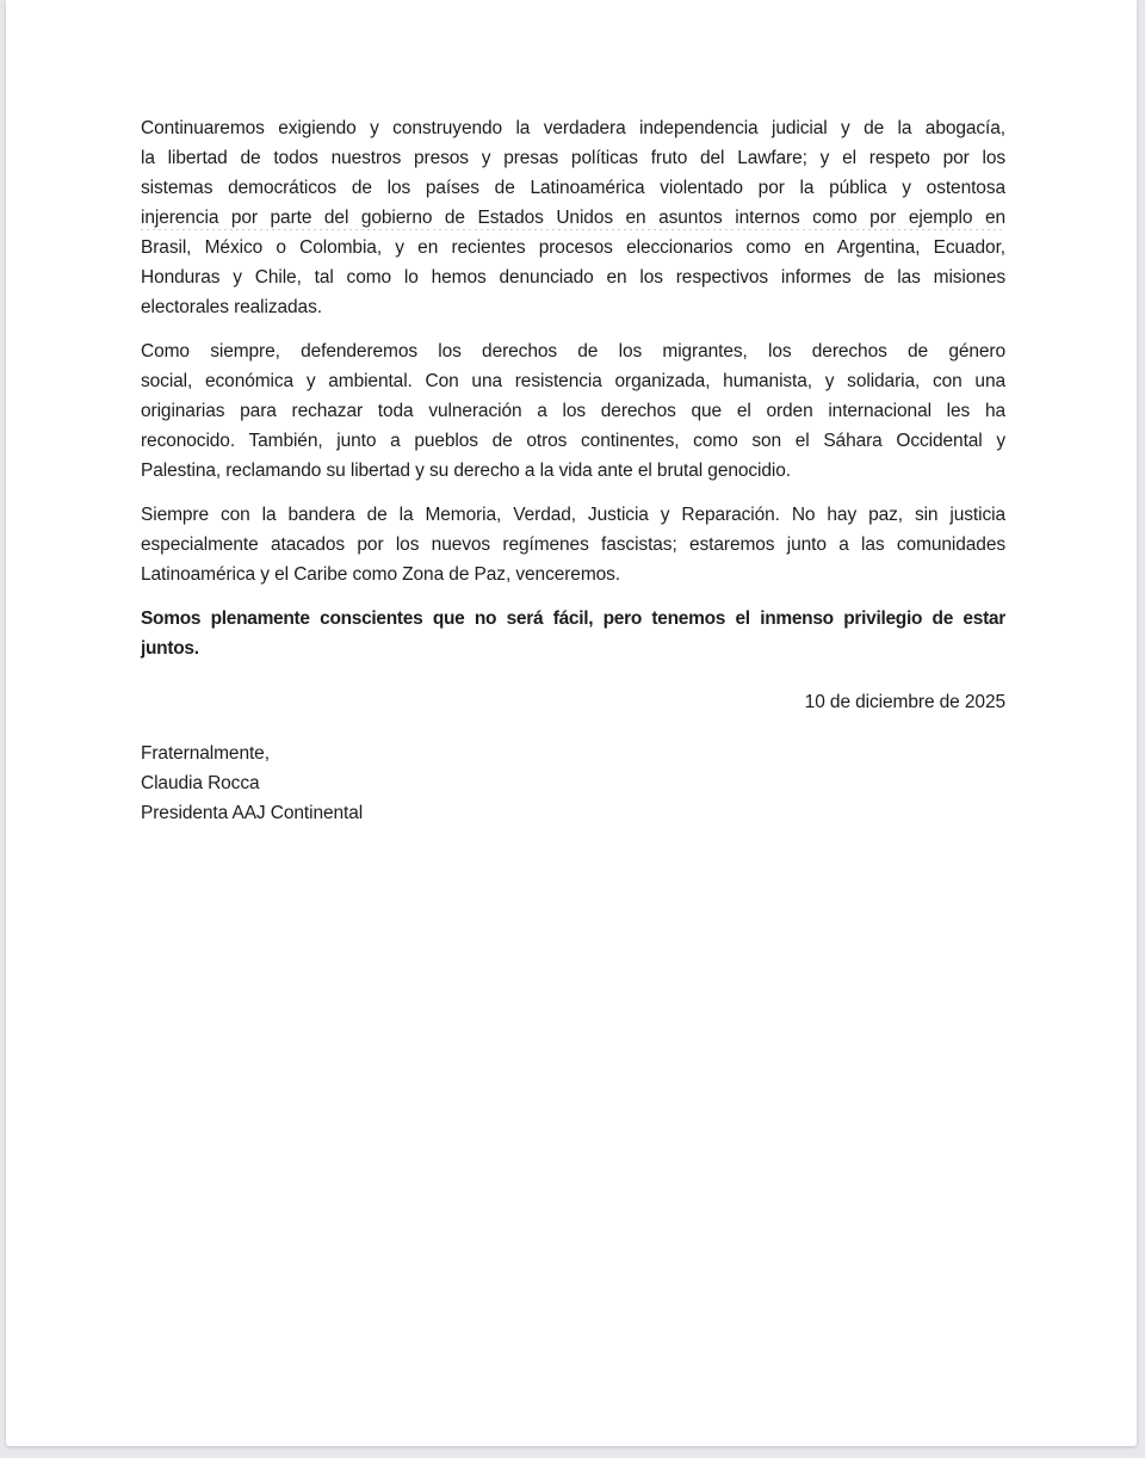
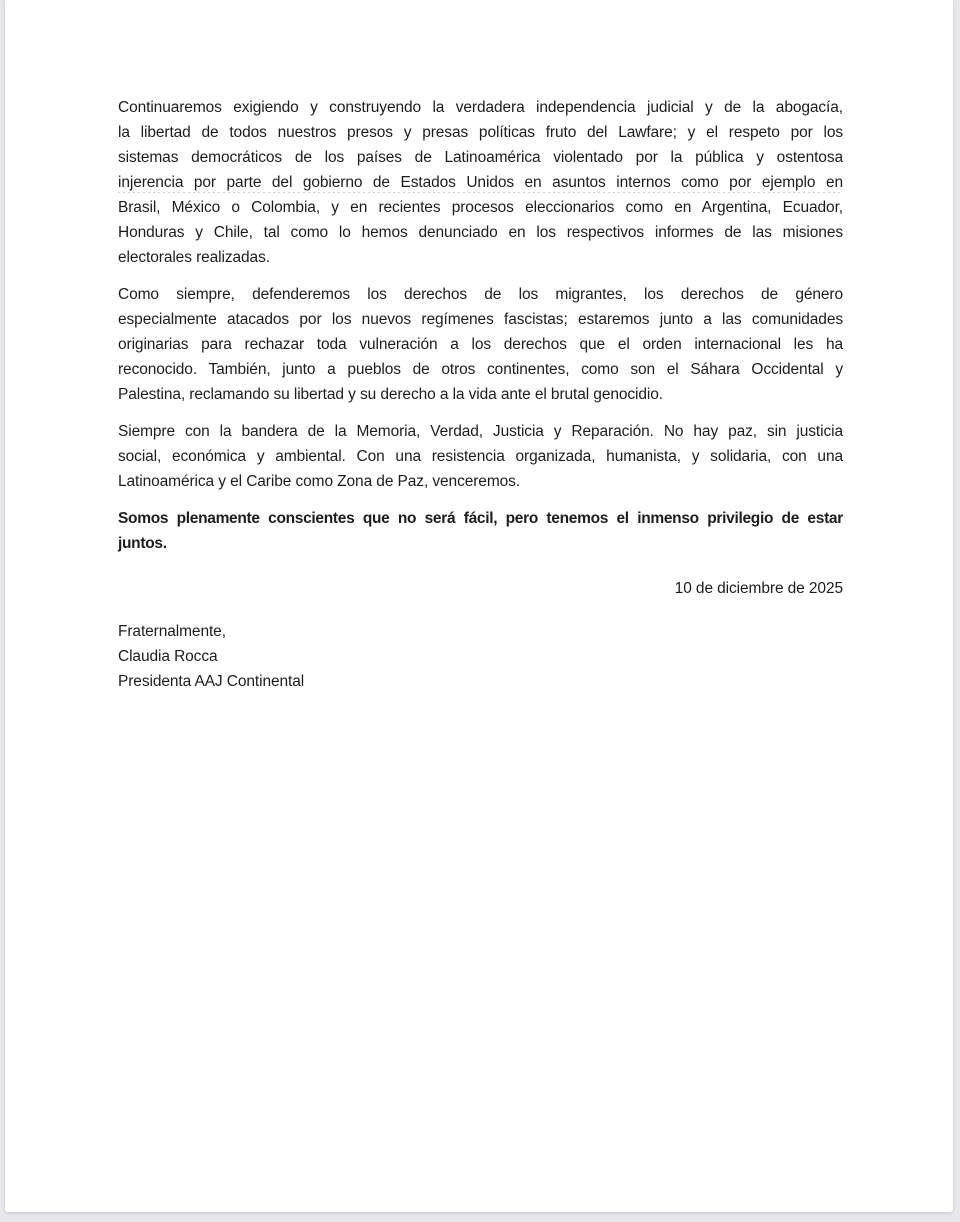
  Continuaremos exigiendo y construyendo la verdadera independencia judicial y de la abogacía,
  la libertad de todos nuestros presos y presas políticas fruto del Lawfare; y el respeto por los
  sistemas democráticos de los países de Latinoamérica violentado por la pública y ostentosa
  injerencia por parte del gobierno de Estados Unidos en asuntos internos como por ejemplo en
  Brasil, México o Colombia, y en recientes procesos eleccionarios como en Argentina, Ecuador,
  Honduras y Chile, tal como lo hemos denunciado en los respectivos informes de las misiones
  electorales realizadas.
  Como siempre, defenderemos los derechos de los migrantes, los derechos de género
- social, económica y ambiental. Con una resistencia organizada, humanista, y solidaria, con una
+ especialmente atacados por los nuevos regímenes fascistas; estaremos junto a las comunidades
  originarias para rechazar toda vulneración a los derechos que el orden internacional les ha
  reconocido. También, junto a pueblos de otros continentes, como son el Sáhara Occidental y
  Palestina, reclamando su libertad y su derecho a la vida ante el brutal genocidio.
  Siempre con la bandera de la Memoria, Verdad, Justicia y Reparación. No hay paz, sin justicia
- especialmente atacados por los nuevos regímenes fascistas; estaremos junto a las comunidades
+ social, económica y ambiental. Con una resistencia organizada, humanista, y solidaria, con una
  Latinoamérica y el Caribe como Zona de Paz, venceremos.
  Somos plenamente conscientes que no será fácil, pero tenemos el inmenso privilegio de estar
  juntos.
  10 de diciembre de 2025
  Fraternalmente,
  Claudia Rocca
  Presidenta AAJ Continental
